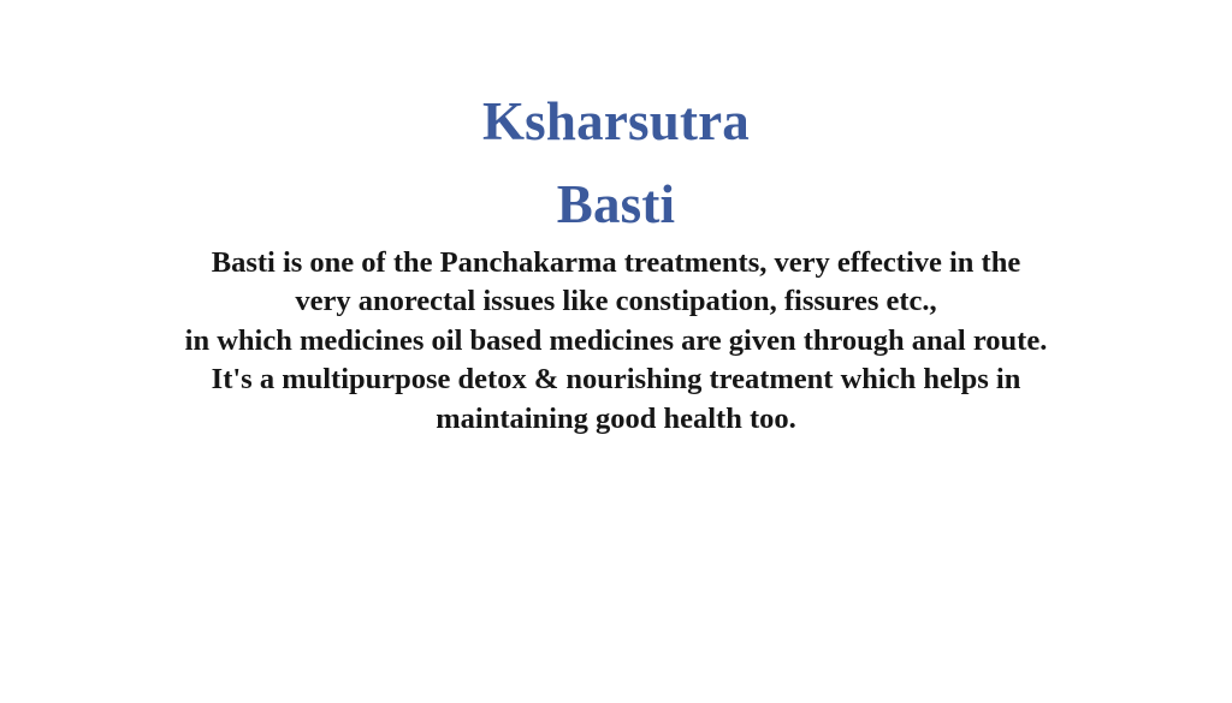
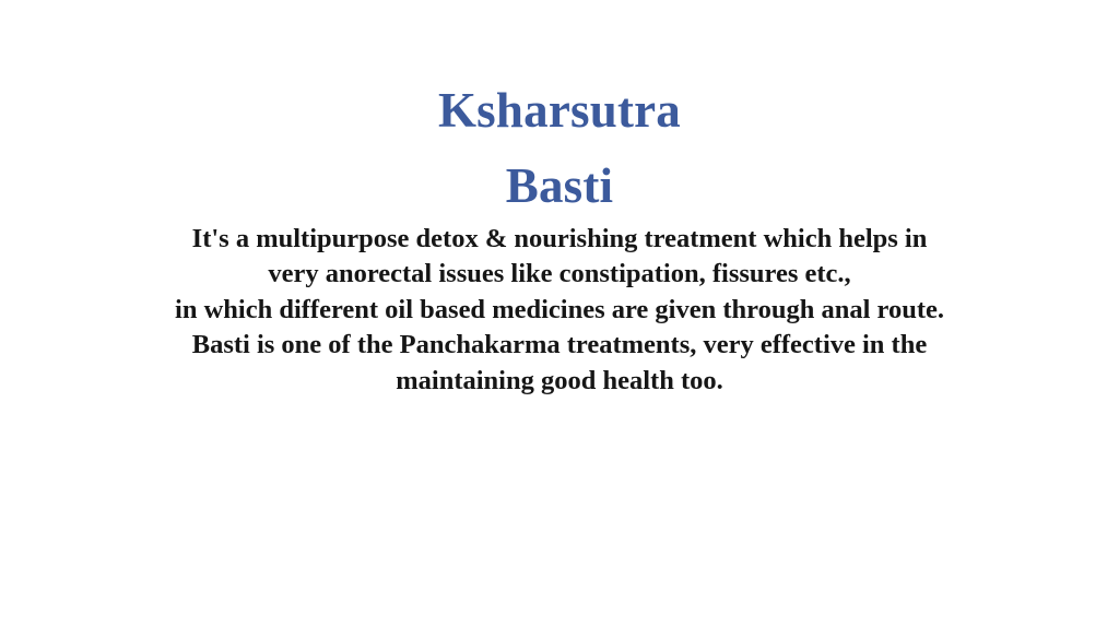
  Ksharsutra
  Basti
- Basti is one of the Panchakarma treatments, very effective in the
+ It's a multipurpose detox & nourishing treatment which helps in
  very anorectal issues like constipation, fissures etc.,
- in which medicines oil based medicines are given through anal route.
+ in which different oil based medicines are given through anal route.
- It's a multipurpose detox & nourishing treatment which helps in
+ Basti is one of the Panchakarma treatments, very effective in the
  maintaining good health too.
